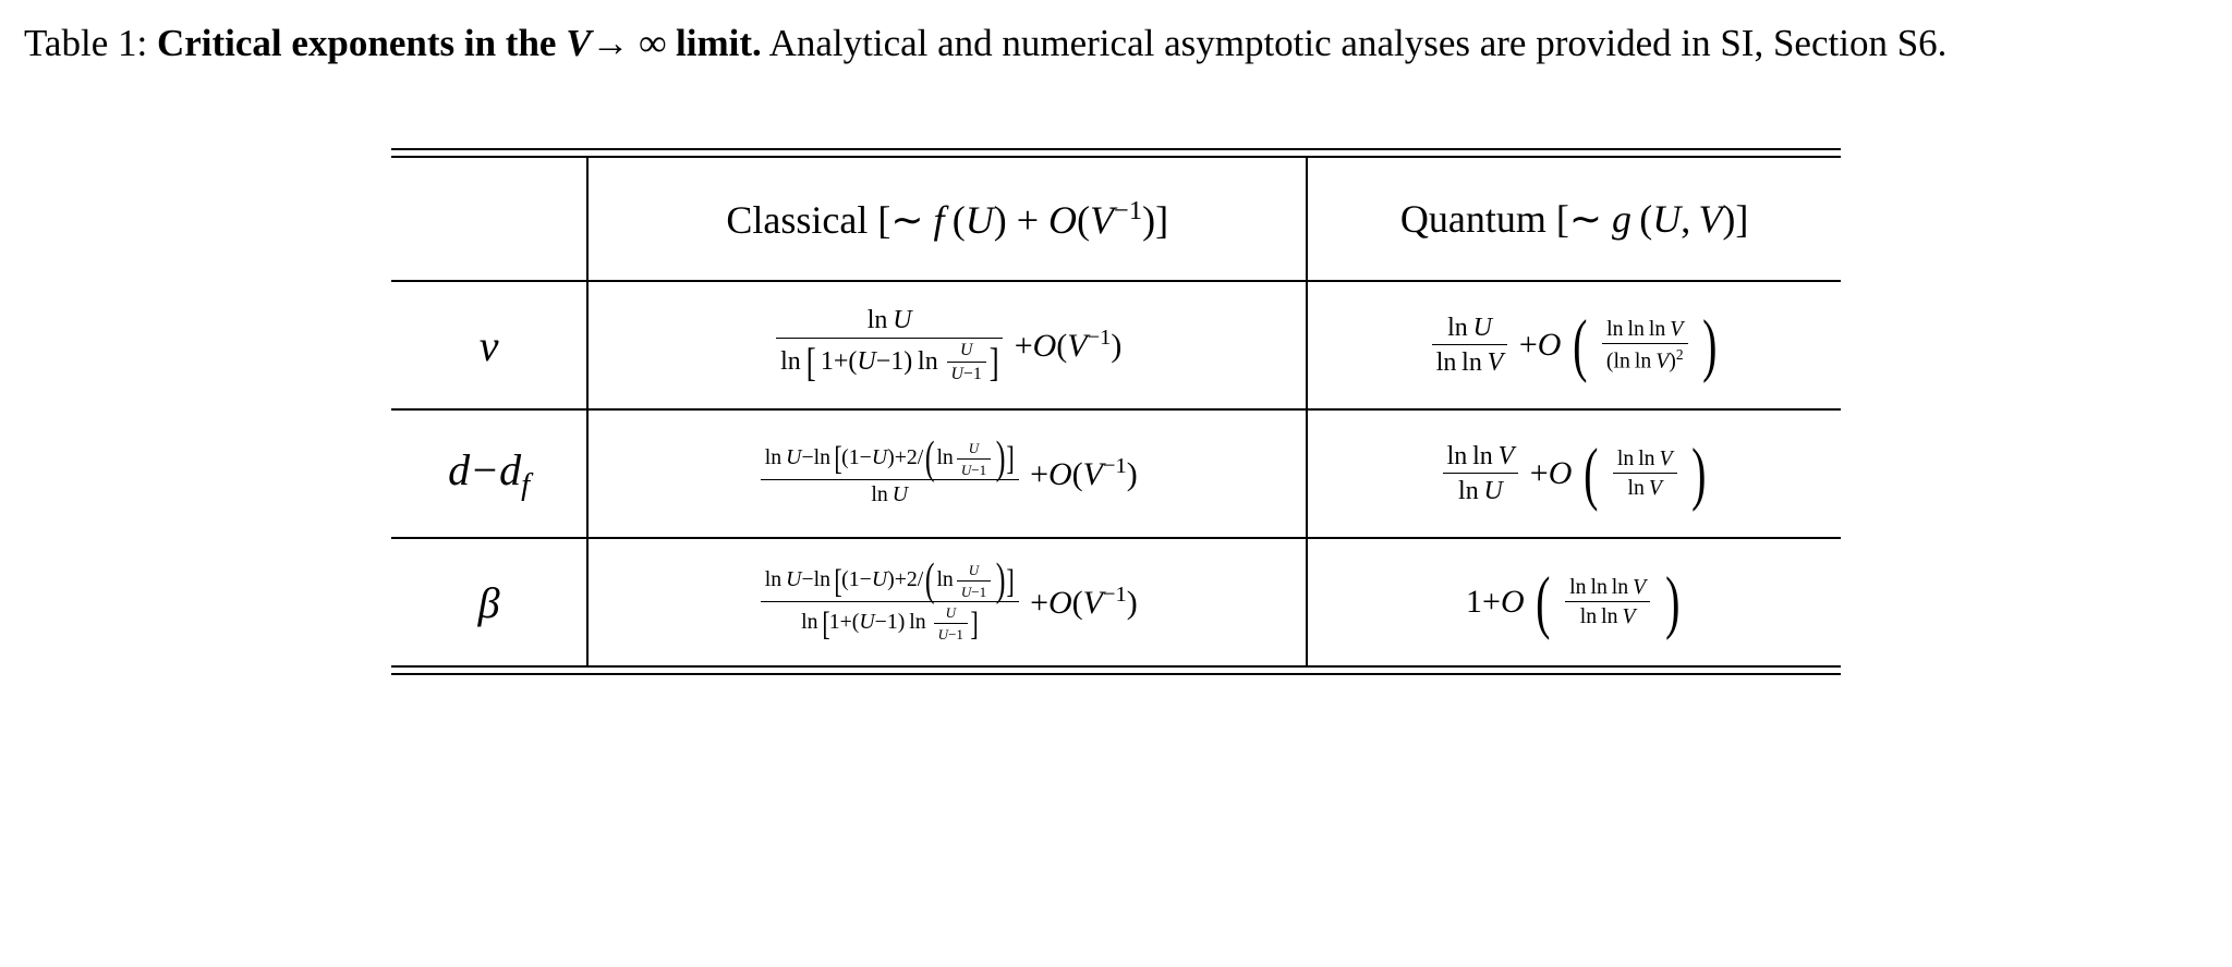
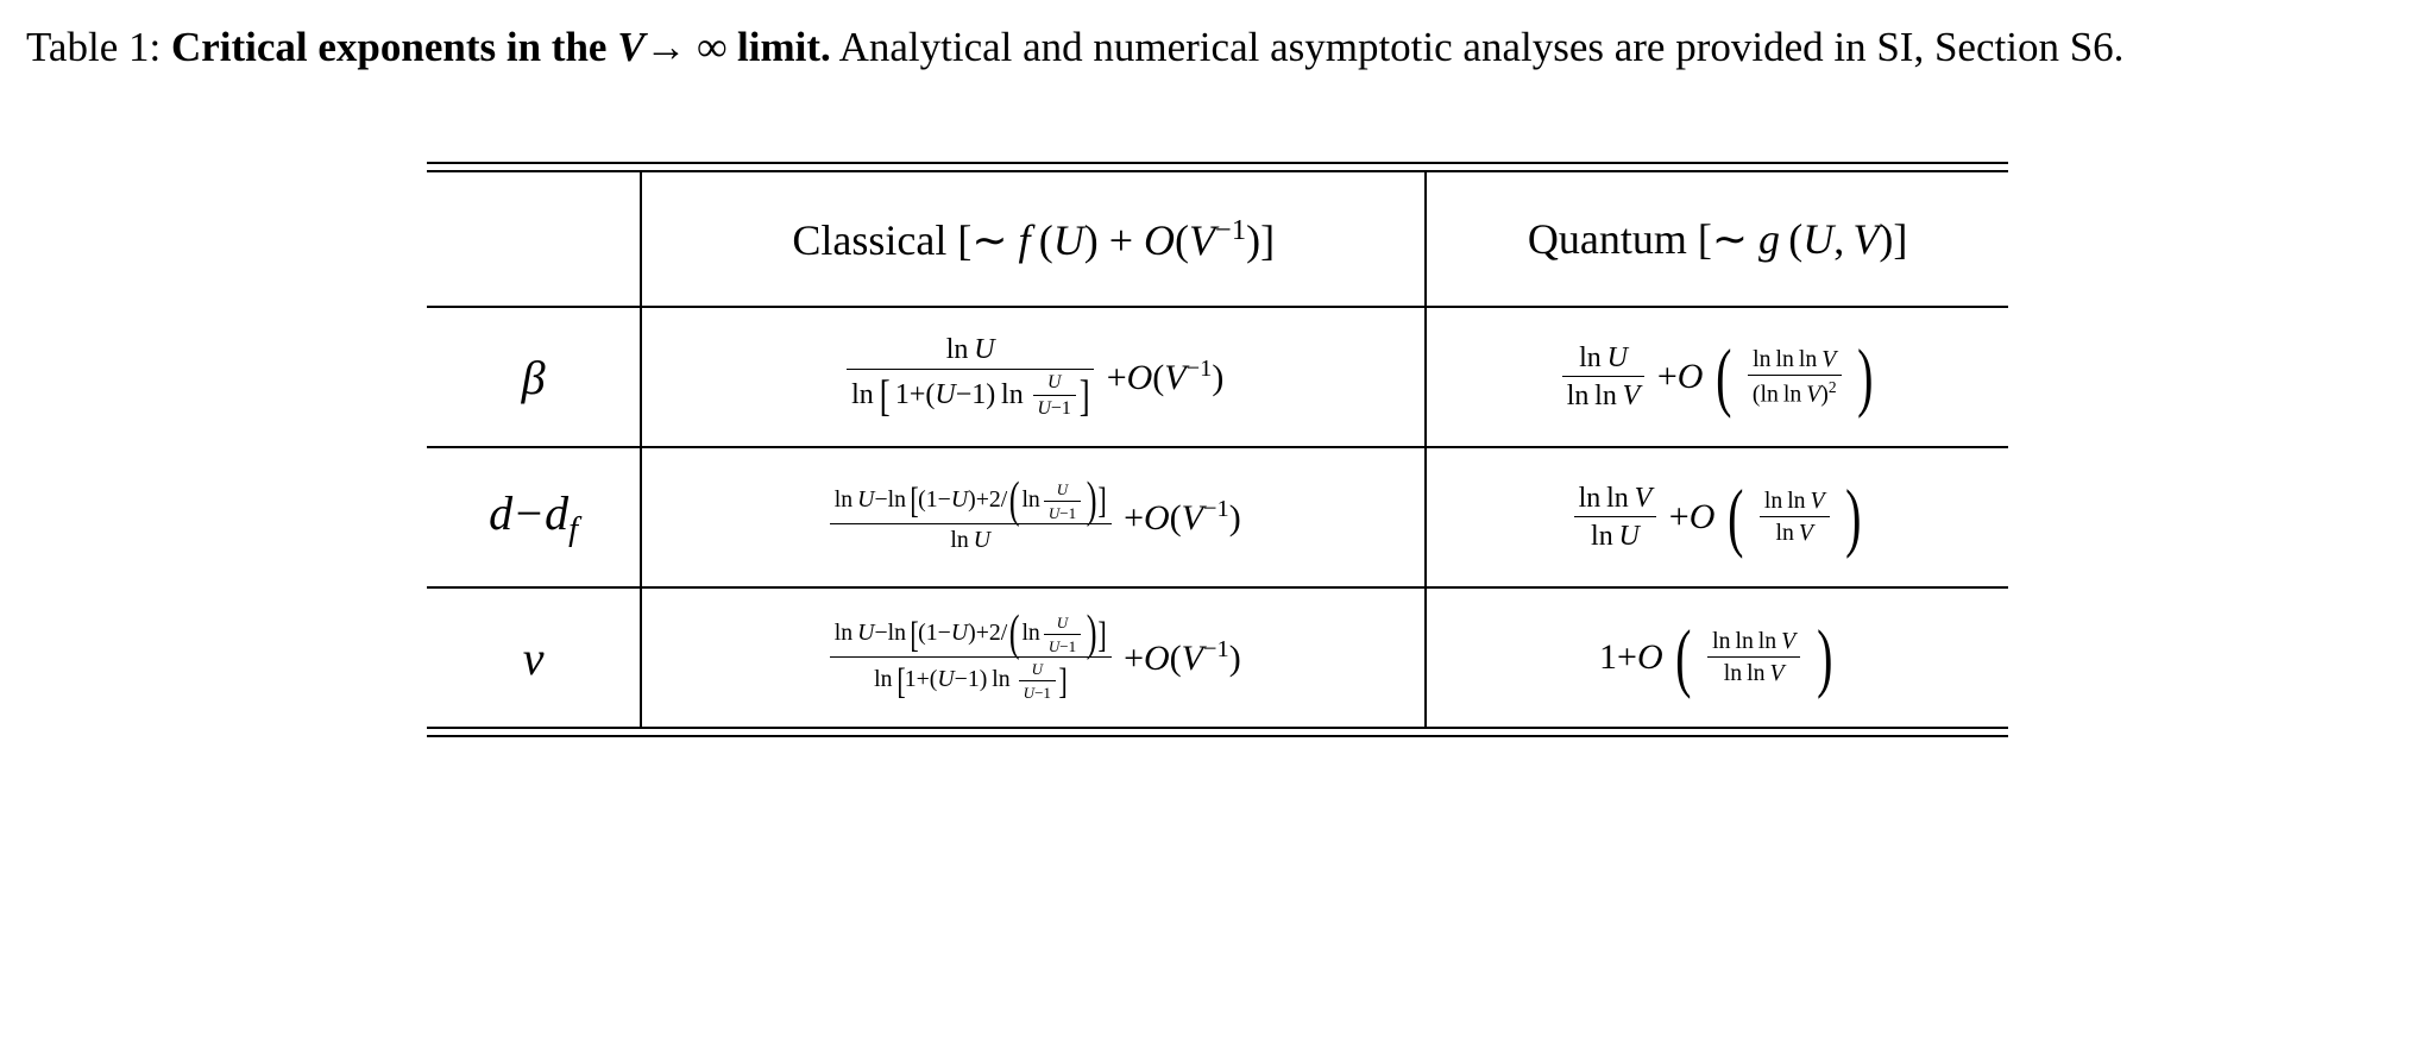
  Table 1: Critical exponents in the V→ ∞ limit. Analytical and numerical asymptotic analyses are provided in SI, Section S6.
  	Classical [∼ f (U) + O(V−1)]	Quantum [∼ g (U, V)]
- ν	ln U ln [ 1+(U−1) ln UU−1] +O(V−1)	ln U ln ln V +O ( ln ln ln V (ln ln V)2 )
+ β	ln U ln [ 1+(U−1) ln UU−1] +O(V−1)	ln U ln ln V +O ( ln ln ln V (ln ln V)2 )
  d−df	ln U−ln [(1−U)+2/(ln UU−1)] ln U +O(V−1)	ln ln V ln U +O ( ln ln V ln V )
- β	ln U−ln [(1−U)+2/(ln UU−1)] ln [1+(U−1) ln UU−1] +O(V−1)	1+O ( ln ln ln V ln ln V )
+ ν	ln U−ln [(1−U)+2/(ln UU−1)] ln [1+(U−1) ln UU−1] +O(V−1)	1+O ( ln ln ln V ln ln V )
